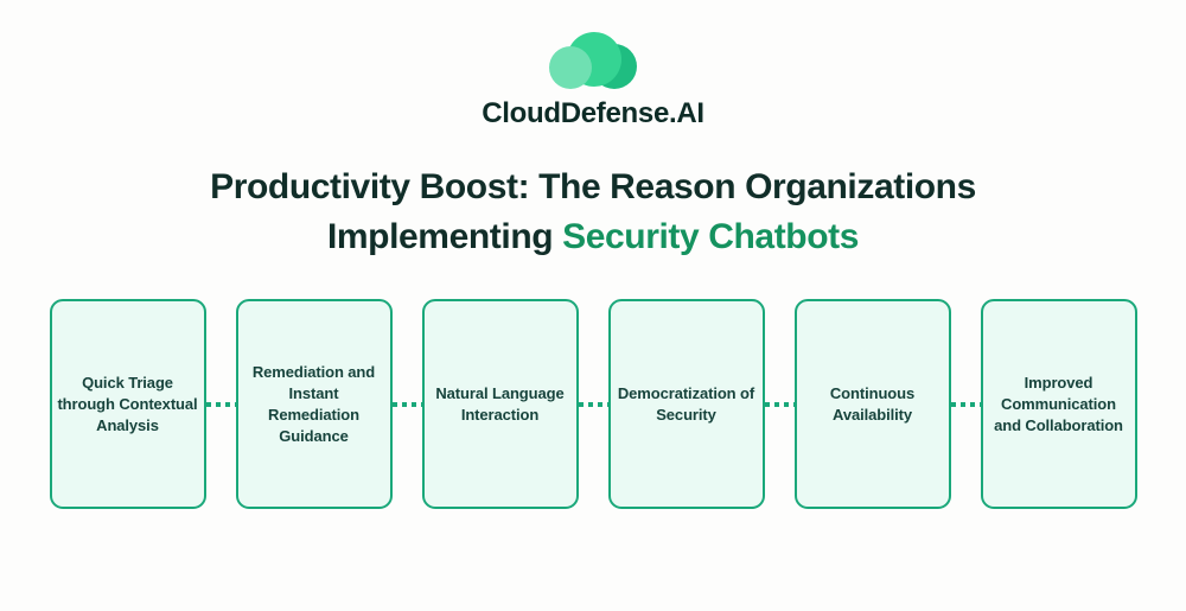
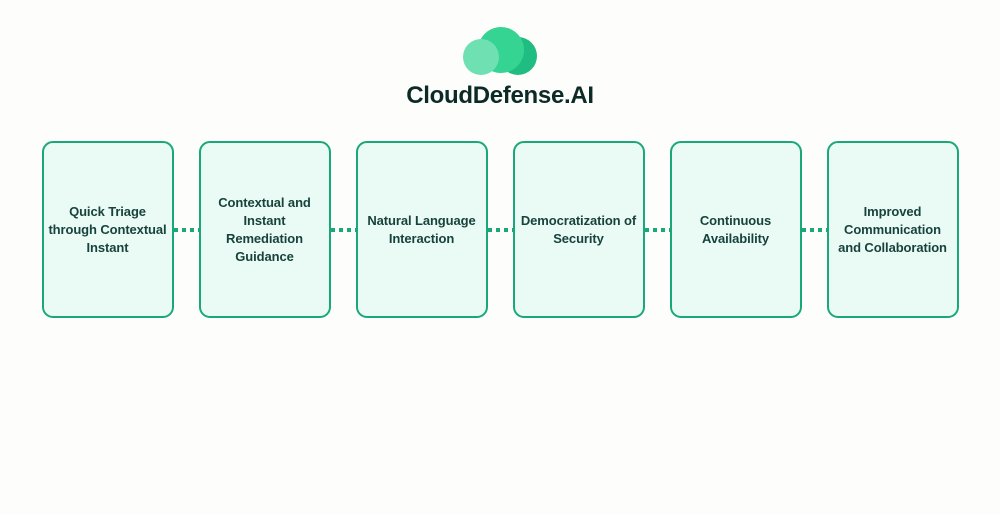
  CloudDefense.AI
- Productivity Boost: The Reason Organizations
- Implementing Security Chatbots
- Quick Triage through Contextual Analysis
+ Quick Triage through Contextual Instant
- Remediation and Instant Remediation Guidance
+ Contextual and Instant Remediation Guidance
  Natural Language Interaction
  Democratization of Security
  Continuous Availability
  Improved Communication and Collaboration
